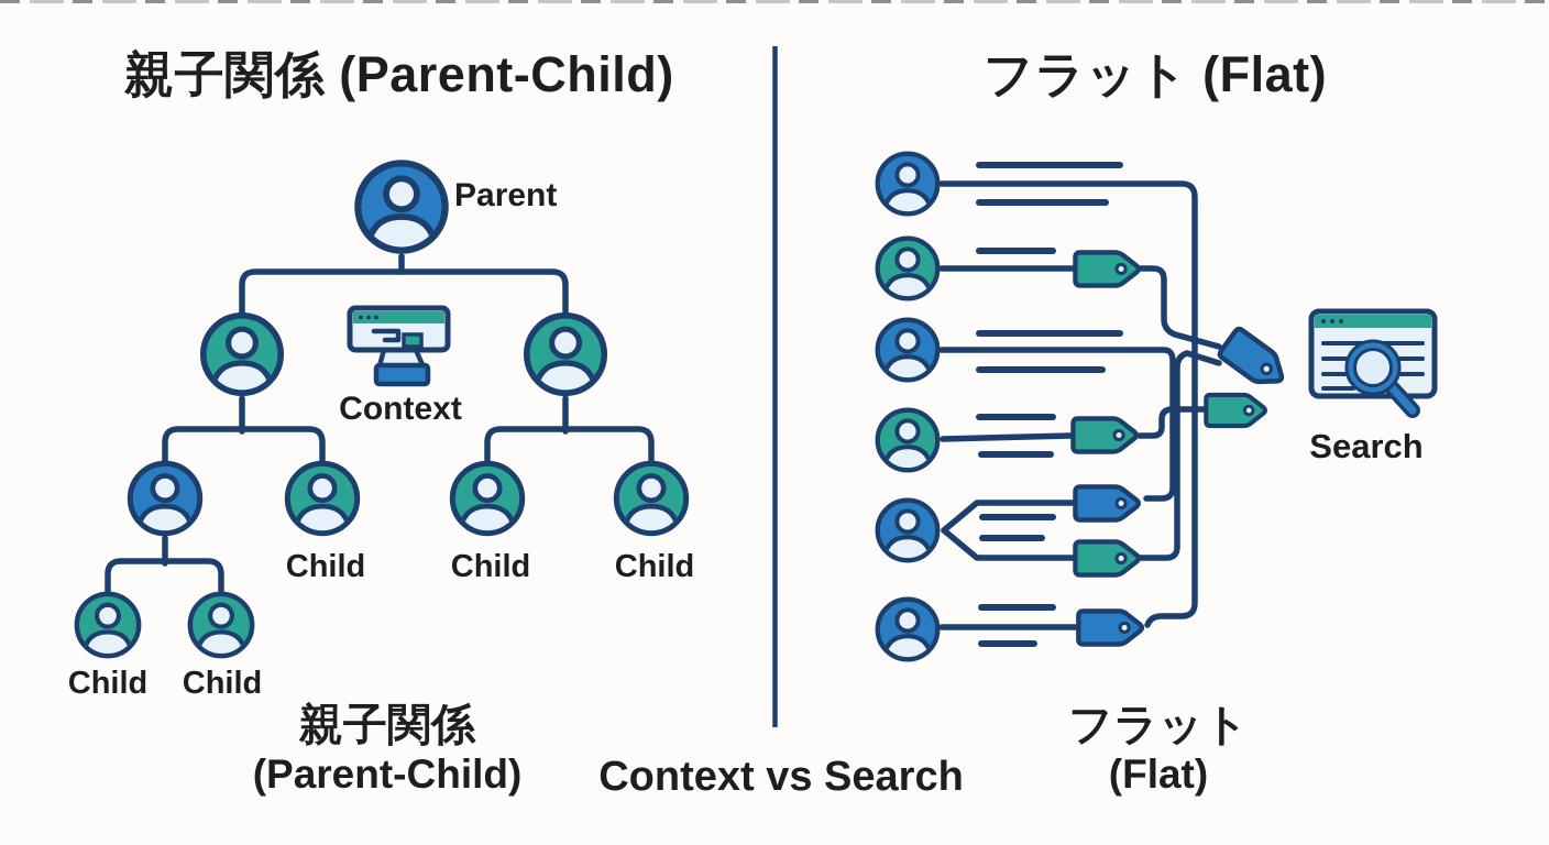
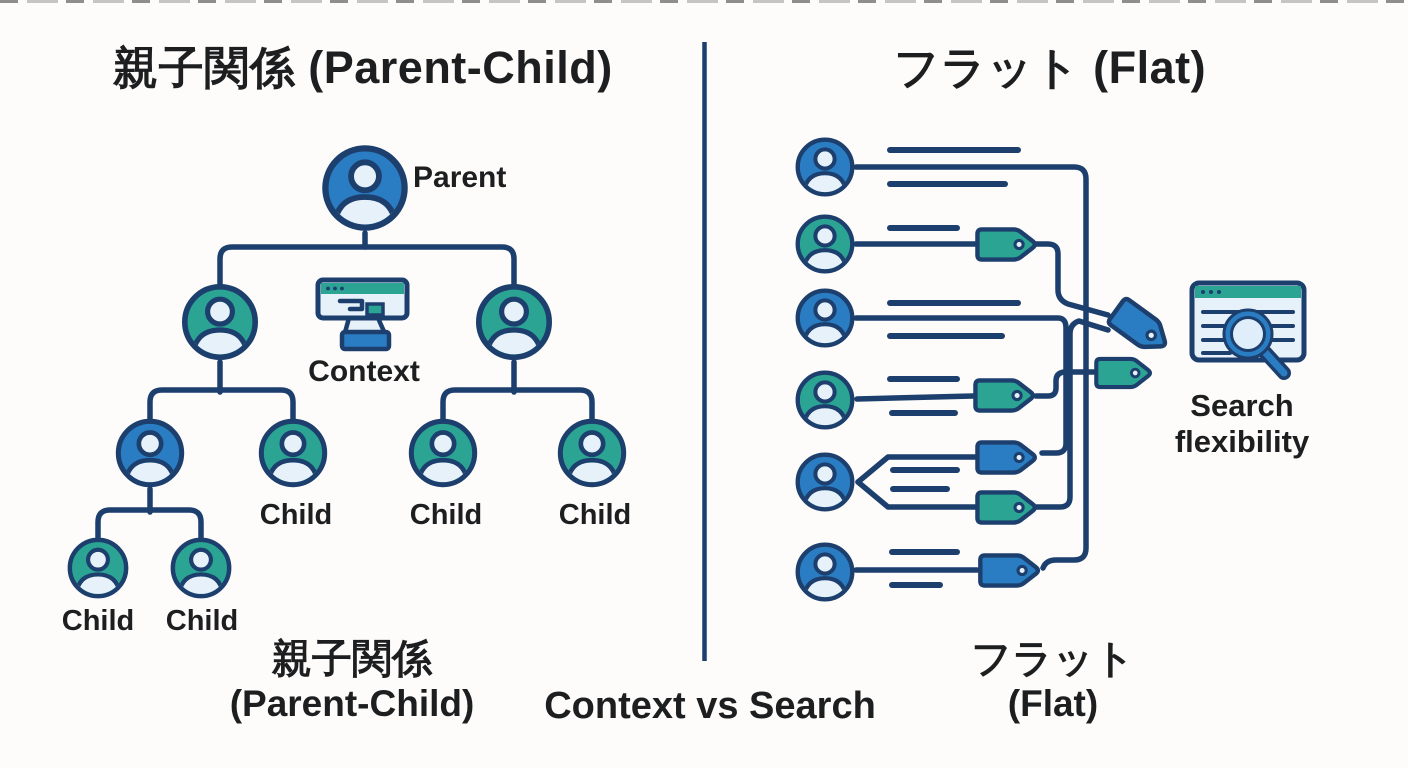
  親子関係 (Parent-Child)
  フラット (Flat)
  Parent
  Context
  Child
  Child
  Child
  Child
  Child
  Search
+ flexibility
  親子関係
  (Parent-Child)
  Context vs Search
  フラット
  (Flat)
